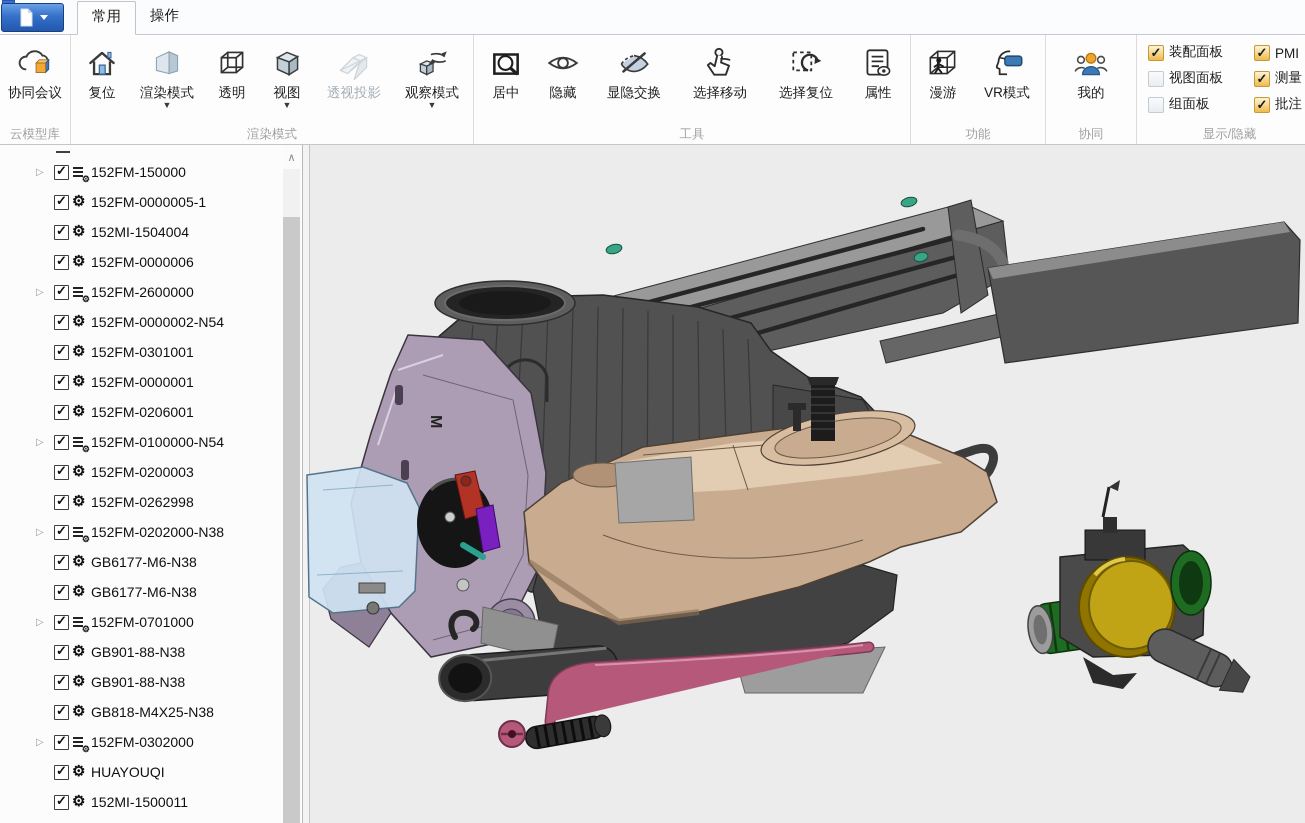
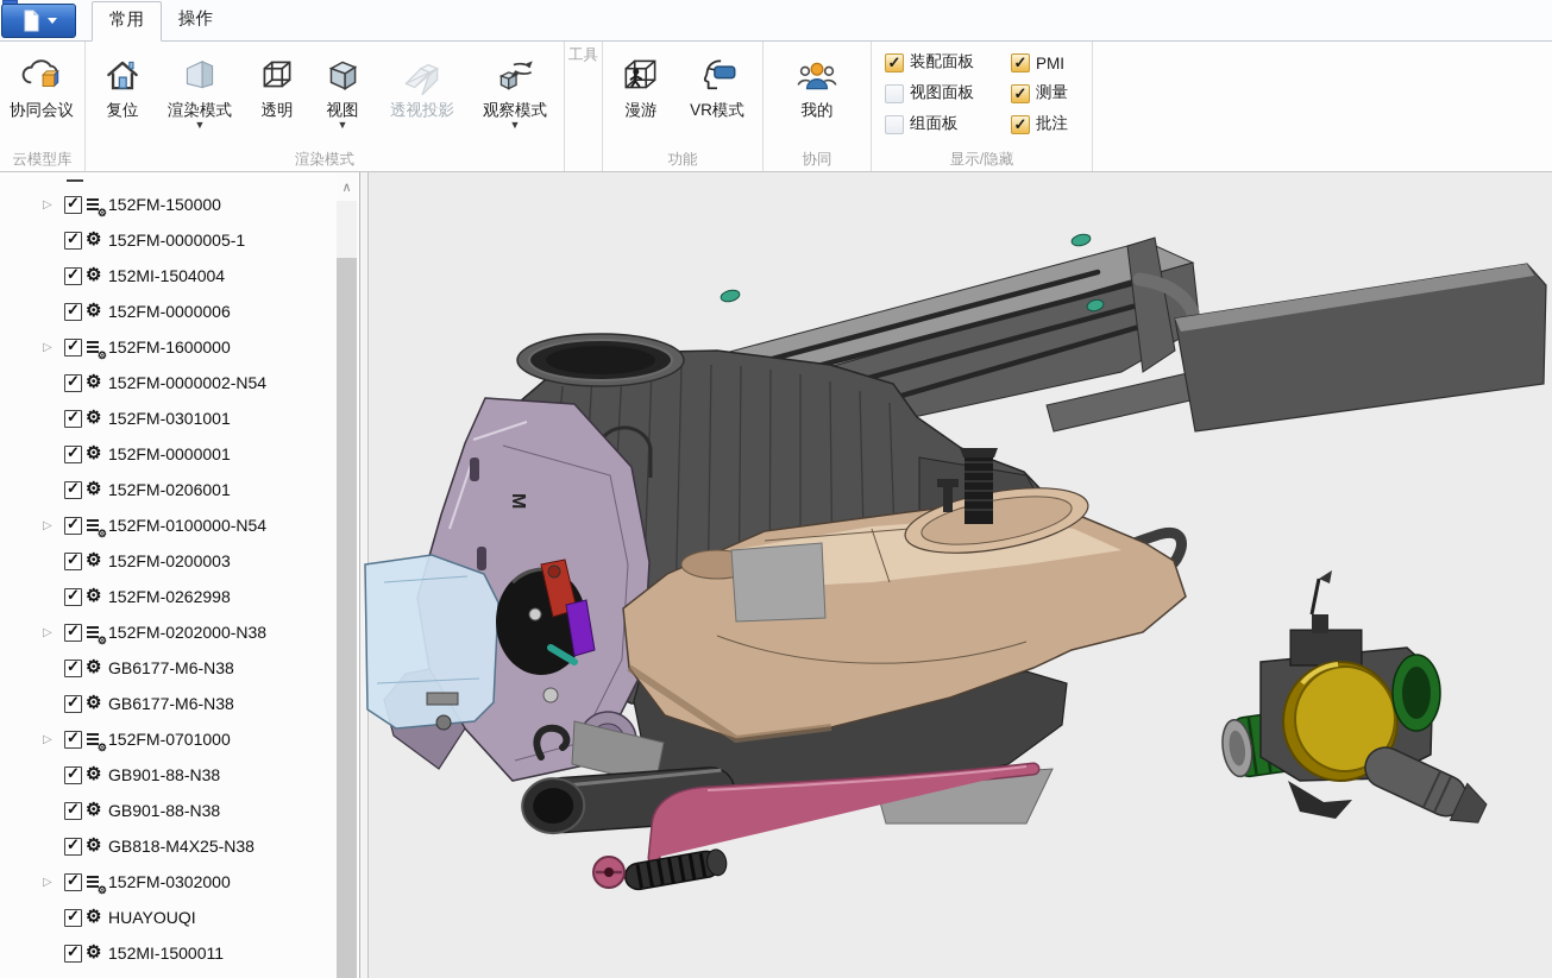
  常用
  操作
  协同会议
  云模型库
  复位
  渲染模式
  ▼
  透明
  视图
  ▼
  透视投影
  观察模式
  ▼
  渲染模式
- 居中
- 隐藏
- 显隐交换
- 选择移动
- 选择复位
- 属性
  工具
  漫游
  VR模式
  功能
  我的
  协同
  装配面板
  PMI
  视图面板
  测量
  组面板
  批注
  显示/隐藏
  ▷
  152FM-150000
  152FM-0000005-1
  152MI-1504004
  152FM-0000006
  ▷
- 152FM-2600000
+ 152FM-1600000
  152FM-0000002-N54
  152FM-0301001
  152FM-0000001
  152FM-0206001
  ▷
  152FM-0100000-N54
  152FM-0200003
  152FM-0262998
  ▷
  152FM-0202000-N38
  GB6177-M6-N38
  GB6177-M6-N38
  ▷
  152FM-0701000
  GB901-88-N38
  GB901-88-N38
  GB818-M4X25-N38
  ▷
  152FM-0302000
  HUAYOUQI
  152MI-1500011
  ∧
